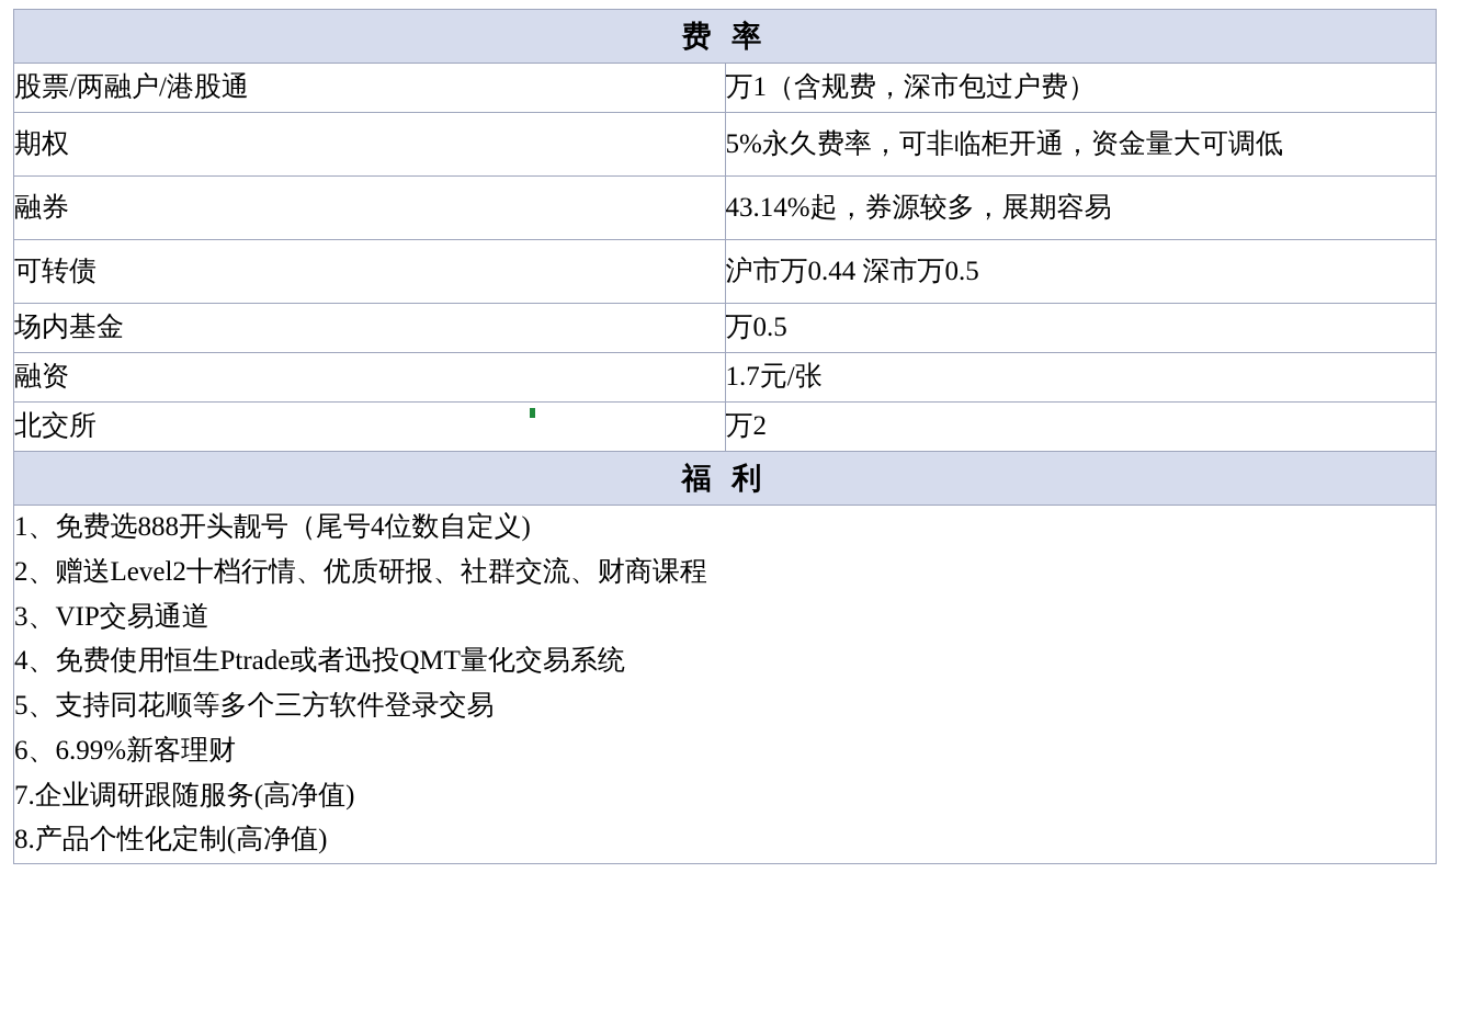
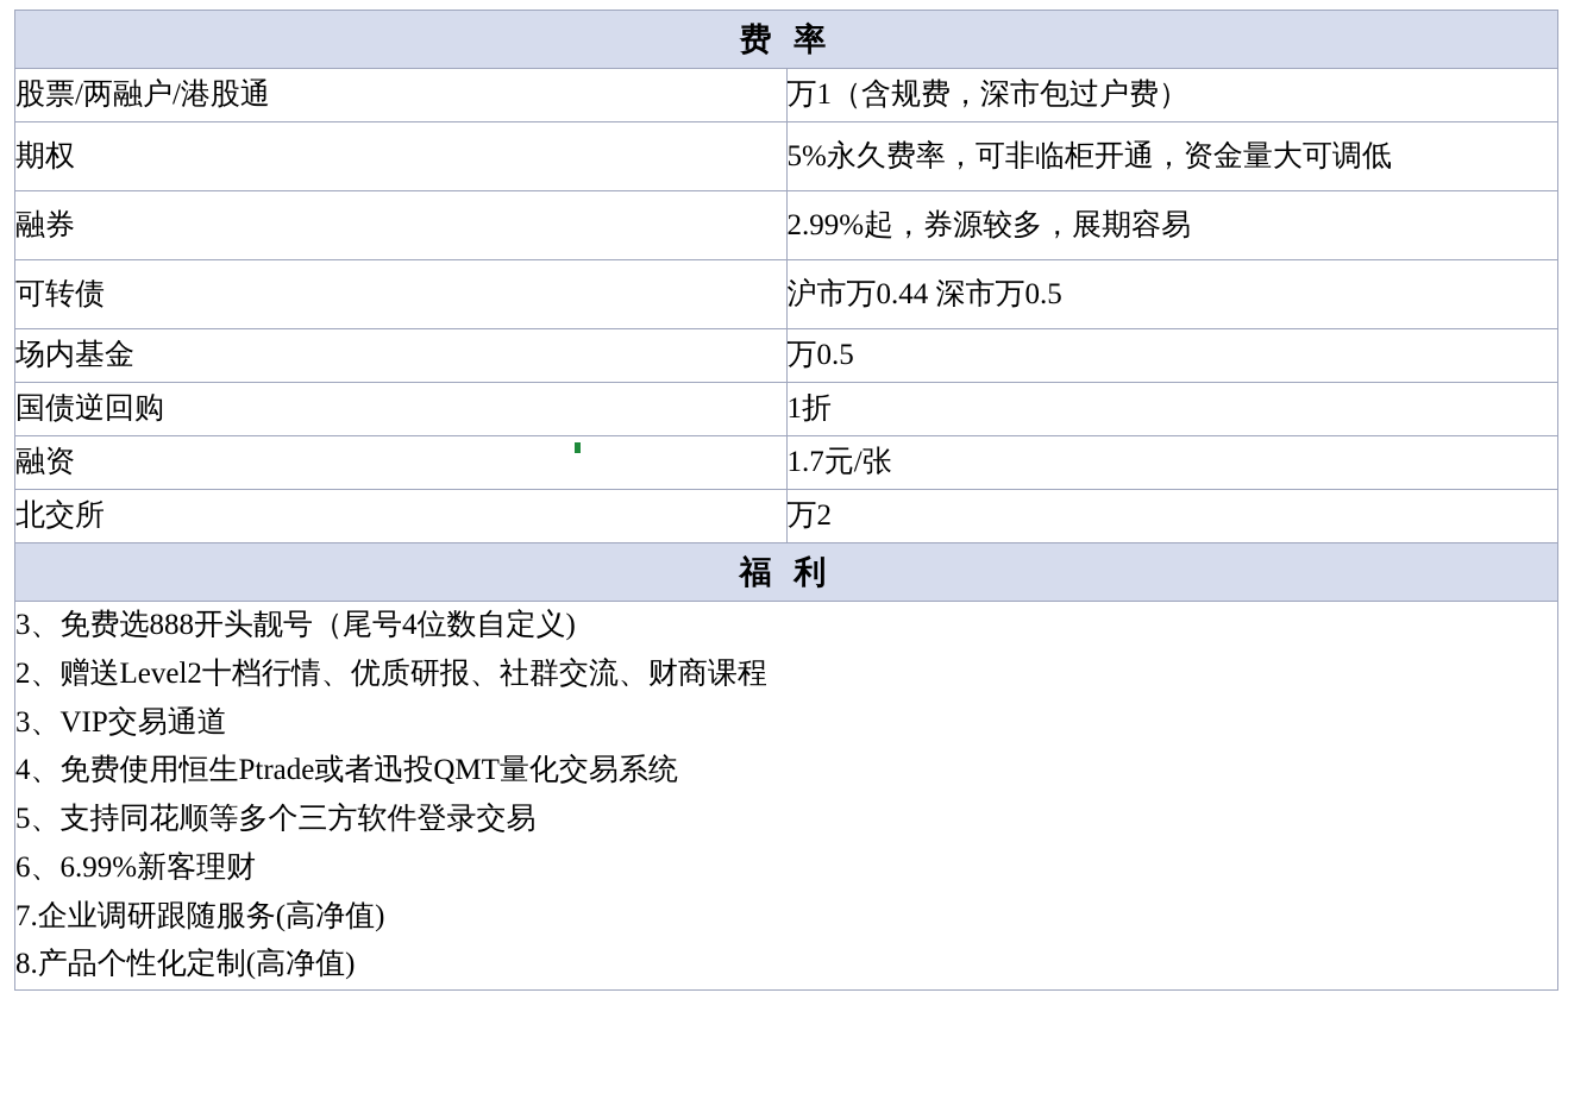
  费 率
  股票/两融户/港股通	万1（含规费，深市包过户费）
  期权	5%永久费率，可非临柜开通，资金量大可调低
- 融券	43.14%起，券源较多，展期容易
+ 融券	2.99%起，券源较多，展期容易
  可转债	沪市万0.44 深市万0.5
  场内基金	万0.5
+ 国债逆回购	1折
  融资	1.7元/张
  北交所	万2
  福 利
- 1、免费选888开头靓号（尾号4位数自定义) 2、赠送Level2十档行情、优质研报、社群交流、财商课程 3、VIP交易通道 4、免费使用恒生Ptrade或者迅投QMT量化交易系统 5、支持同花顺等多个三方软件登录交易 6、6.99%新客理财 7.企业调研跟随服务(高净值) 8.产品个性化定制(高净值)
+ 3、免费选888开头靓号（尾号4位数自定义) 2、赠送Level2十档行情、优质研报、社群交流、财商课程 3、VIP交易通道 4、免费使用恒生Ptrade或者迅投QMT量化交易系统 5、支持同花顺等多个三方软件登录交易 6、6.99%新客理财 7.企业调研跟随服务(高净值) 8.产品个性化定制(高净值)
